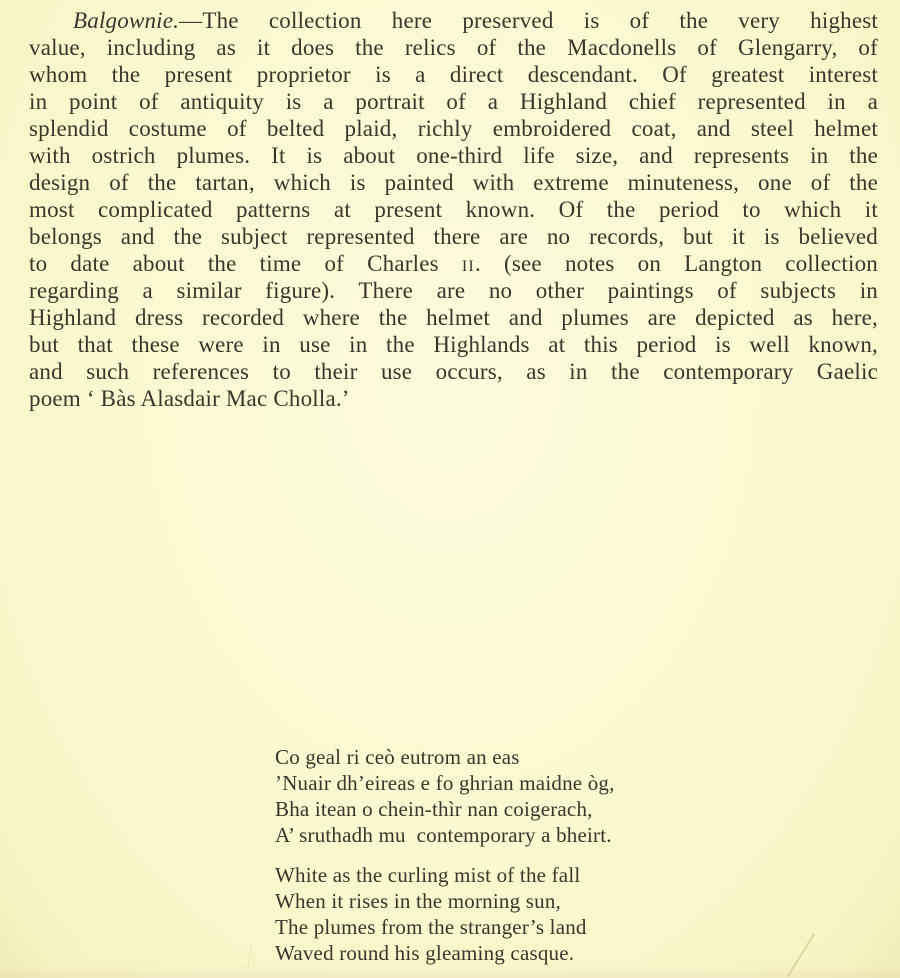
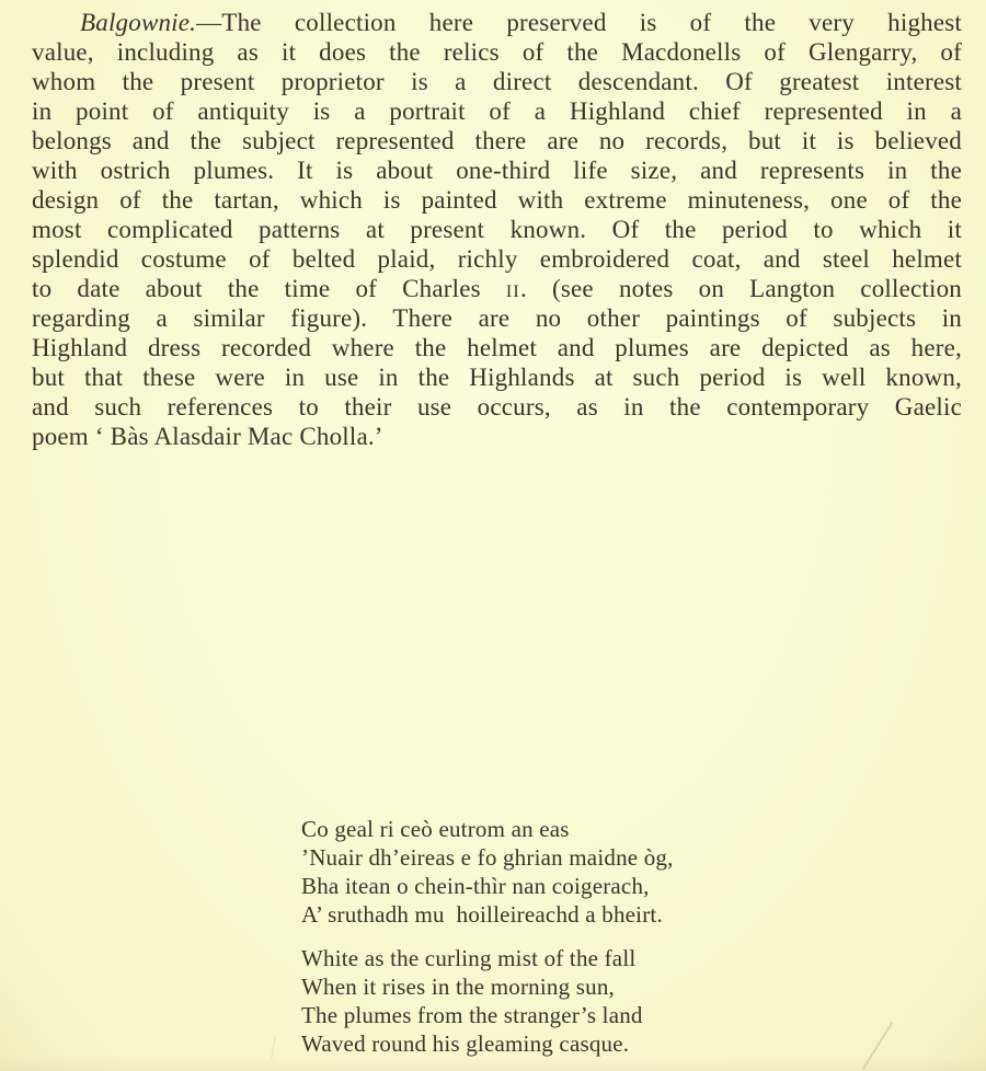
  Balgownie.—The collection here preserved is of the very highest
  value, including as it does the relics of the Macdonells of Glengarry, of
  whom the present proprietor is a direct descendant. Of greatest interest
  in point of antiquity is a portrait of a Highland chief represented in a
- splendid costume of belted plaid, richly embroidered coat, and steel helmet
+ belongs and the subject represented there are no records, but it is believed
  with ostrich plumes. It is about one-third life size, and represents in the
  design of the tartan, which is painted with extreme minuteness, one of the
  most complicated patterns at present known. Of the period to which it
- belongs and the subject represented there are no records, but it is believed
+ splendid costume of belted plaid, richly embroidered coat, and steel helmet
  to date about the time of Charles ii. (see notes on Langton collection
  regarding a similar figure). There are no other paintings of subjects in
  Highland dress recorded where the helmet and plumes are depicted as here,
- but that these were in use in the Highlands at this period is well known,
+ but that these were in use in the Highlands at such period is well known,
  and such references to their use occurs, as in the contemporary Gaelic
  poem ‘ Bàs Alasdair Mac Cholla.’
  Co geal ri ceò eutrom an eas
  ’Nuair dh’eireas e fo ghrian maidne òg,
  Bha itean o chein-thìr nan coigerach,
- A’ sruthadh mu contemporary a bheirt.
+ A’ sruthadh mu hoilleireachd a bheirt.
  White as the curling mist of the fall
  When it rises in the morning sun,
  The plumes from the stranger’s land
  Waved round his gleaming casque.
